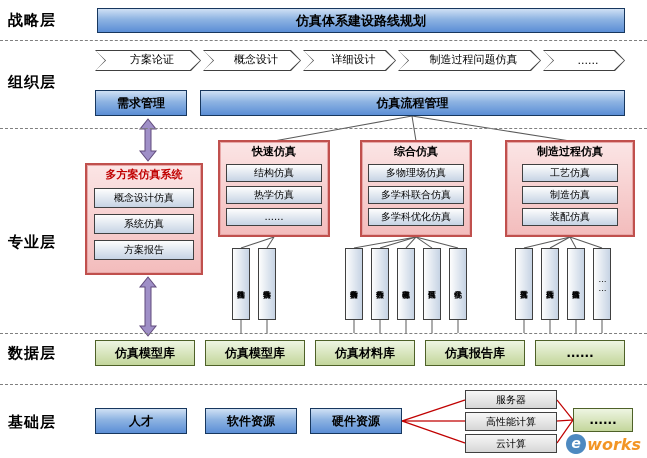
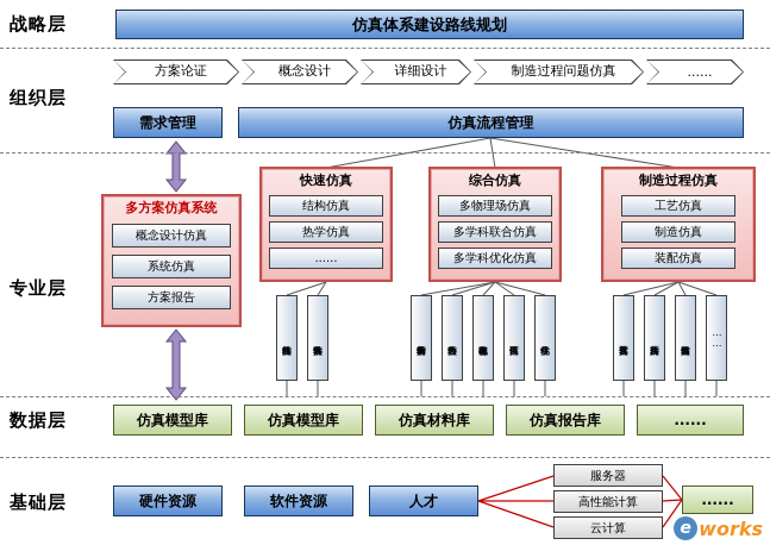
  战略层
  组织层
  专业层
  数据层
  基础层
  仿真体系建设路线规划
  方案论证
  概念设计
  详细设计
  制造过程问题仿真
  ......
  需求管理
  仿真流程管理
  多方案仿真系统
  概念设计仿真
  系统仿真
  方案报告
  快速仿真
  结构仿真
  热学仿真
  ......
  综合仿真
  多物理场仿真
  多学科联合仿真
  多学科优化仿真
  制造过程仿真
  工艺仿真
  制造仿真
  装配仿真
  仿真模型库
  仿真模型库
  仿真材料库
  仿真报告库
  ......
- 人才
+ 硬件资源
  软件资源
- 硬件资源
+ 人才
  服务器
  高性能计算
  云计算
  ......
  e
  works
